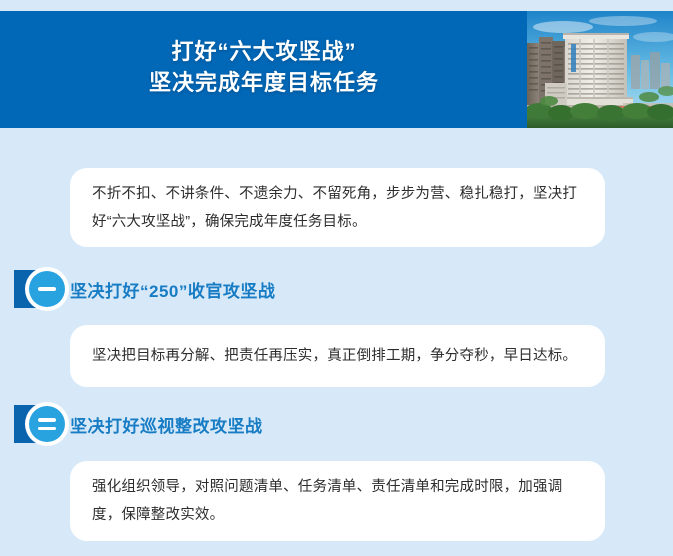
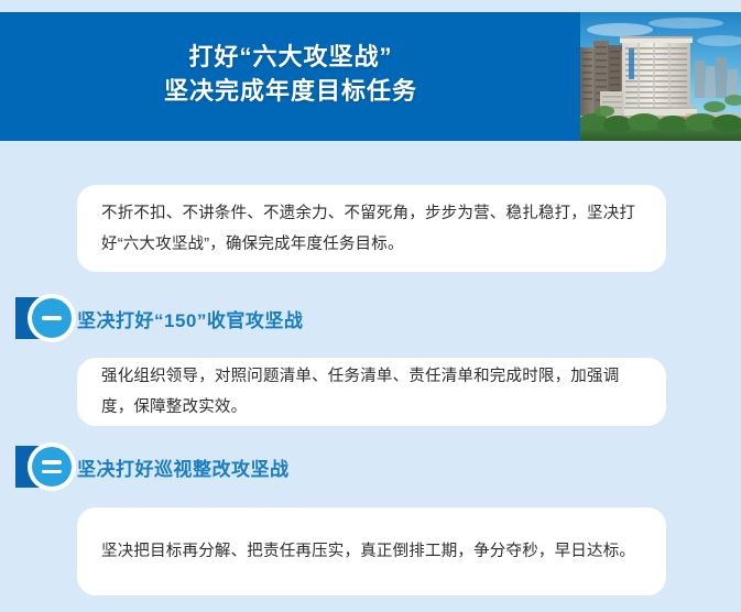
  打好“六大攻坚战”
  坚决完成年度目标任务
  不折不扣、不讲条件、不遗余力、不留死角，步步为营、稳扎稳打，坚决打好“六大攻坚战”，确保完成年度任务目标。
- 坚决打好“250”收官攻坚战
+ 坚决打好“150”收官攻坚战
- 坚决把目标再分解、把责任再压实，真正倒排工期，争分夺秒，早日达标。
+ 强化组织领导，对照问题清单、任务清单、责任清单和完成时限，加强调度，保障整改实效。
  坚决打好巡视整改攻坚战
- 强化组织领导，对照问题清单、任务清单、责任清单和完成时限，加强调度，保障整改实效。
+ 坚决把目标再分解、把责任再压实，真正倒排工期，争分夺秒，早日达标。
